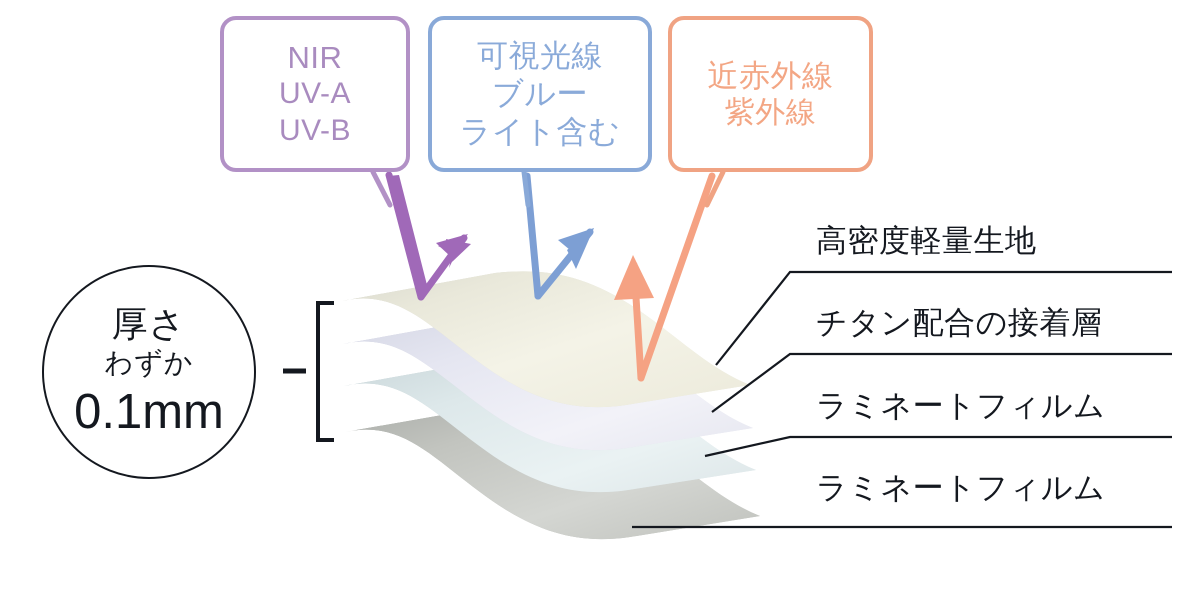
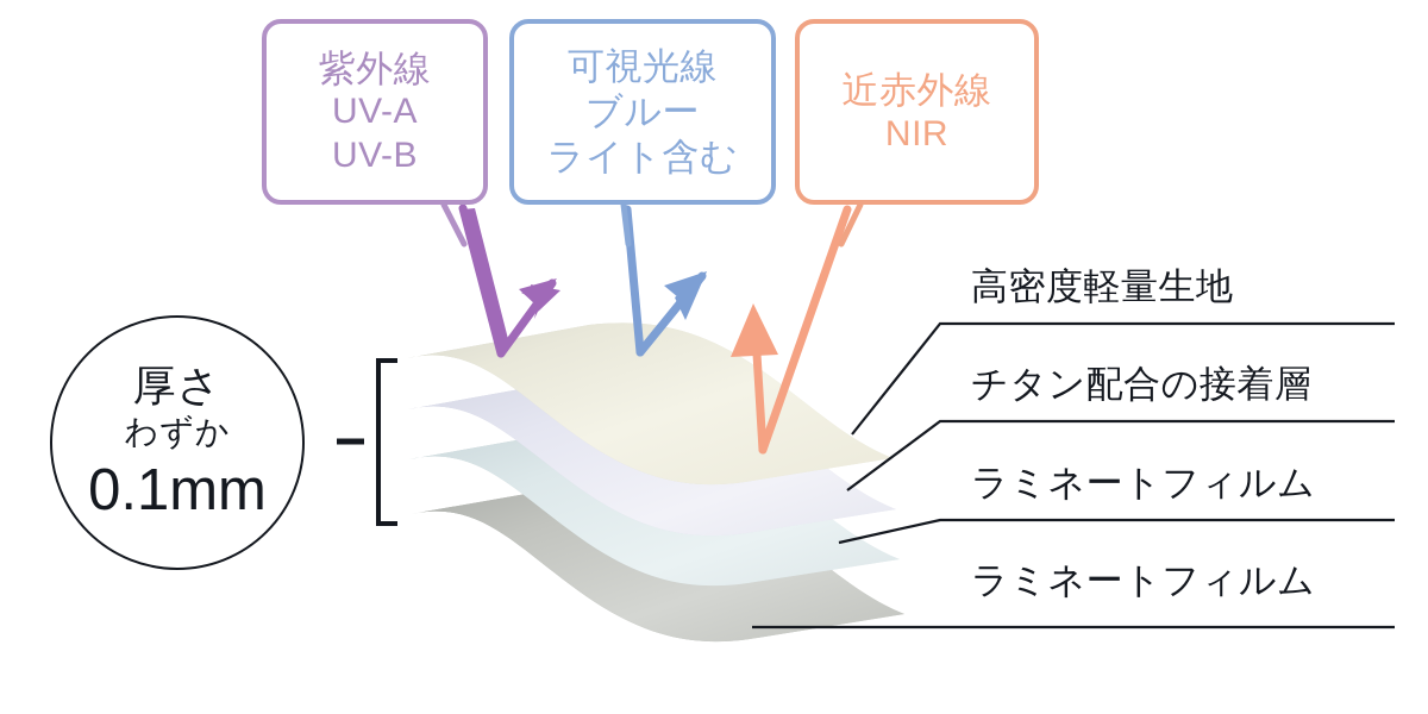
- NIR
+ 紫外線
  UV-A
  UV-B
  可視光線
  ブルー
  ライト含む
  近赤外線
- 紫外線
+ NIR
  厚さ
  わずか
  0.1mm
  高密度軽量生地
  チタン配合の接着層
  ラミネートフィルム
  ラミネートフィルム
